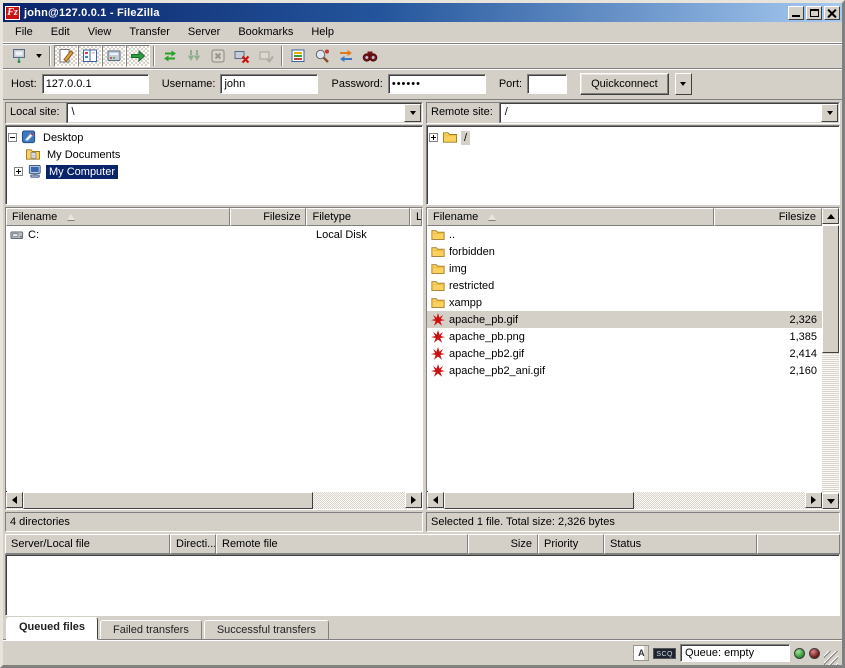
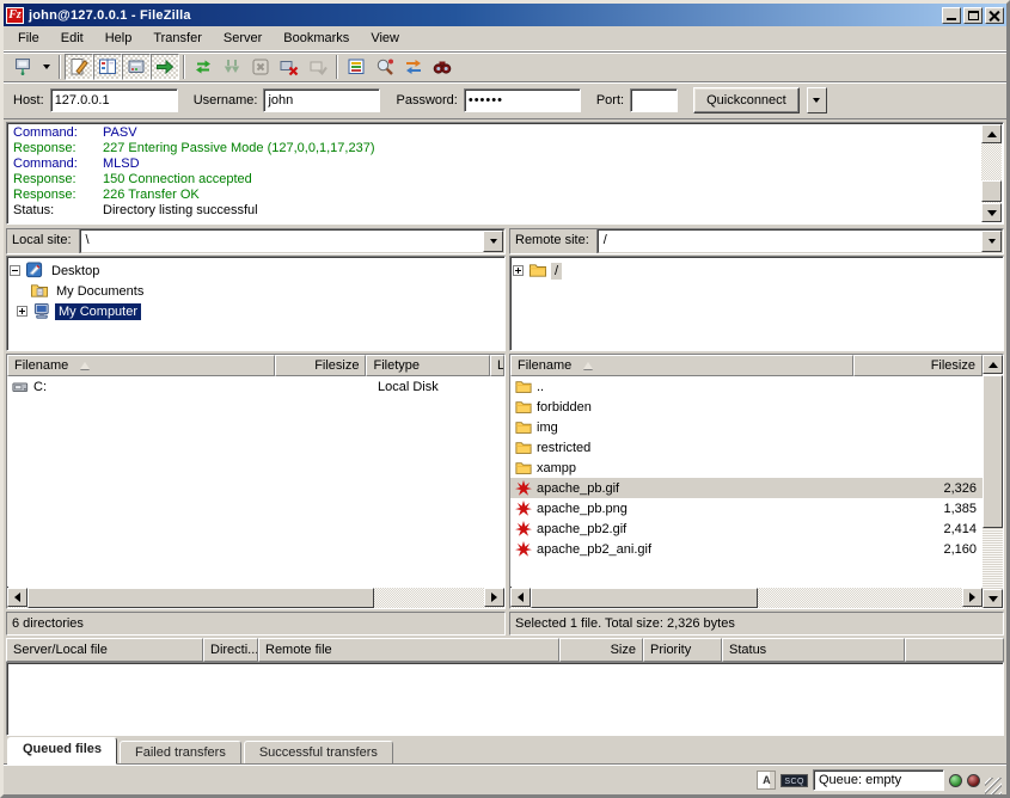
  Fz
  john@127.0.0.1 - FileZilla
  File
  Edit
- View
+ Help
  Transfer
  Server
  Bookmarks
- Help
+ View
  Host:
  127.0.0.1
  Username:
  john
  Password:
  ••••••
  Port:
  Quickconnect
+ Command: PASV
+ Response: 227 Entering Passive Mode (127,0,0,1,17,237)
+ Command: MLSD
+ Response: 150 Connection accepted
+ Response: 226 Transfer OK
+ Status: Directory listing successful
  Local site:
  \
  Desktop
  My Documents
  My Computer
  Filename
  Filesize
  Filetype
  L
  C:
  Local Disk
- 4 directories
+ 6 directories
  Remote site:
  /
  /
  Filename
  Filesize
  ..
  forbidden
  img
  restricted
  xampp
  apache_pb.gif
  2,326
  apache_pb.png
  1,385
  apache_pb2.gif
  2,414
  apache_pb2_ani.gif
  2,160
  Selected 1 file. Total size: 2,326 bytes
  Server/Local file
  Directi...
  Remote file
  Size
  Priority
  Status
  Queued files
  Failed transfers
  Successful transfers
  A
  Queue: empty
